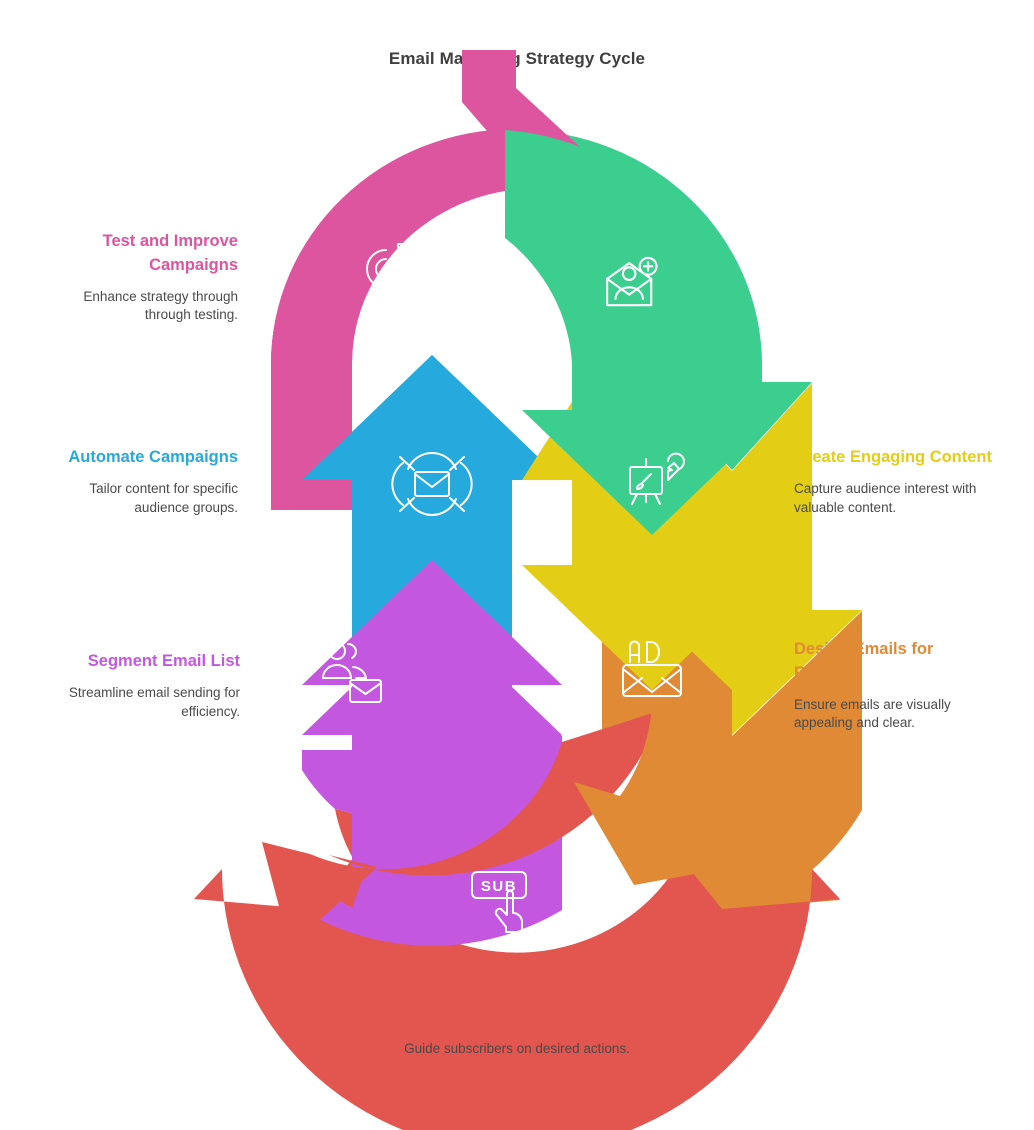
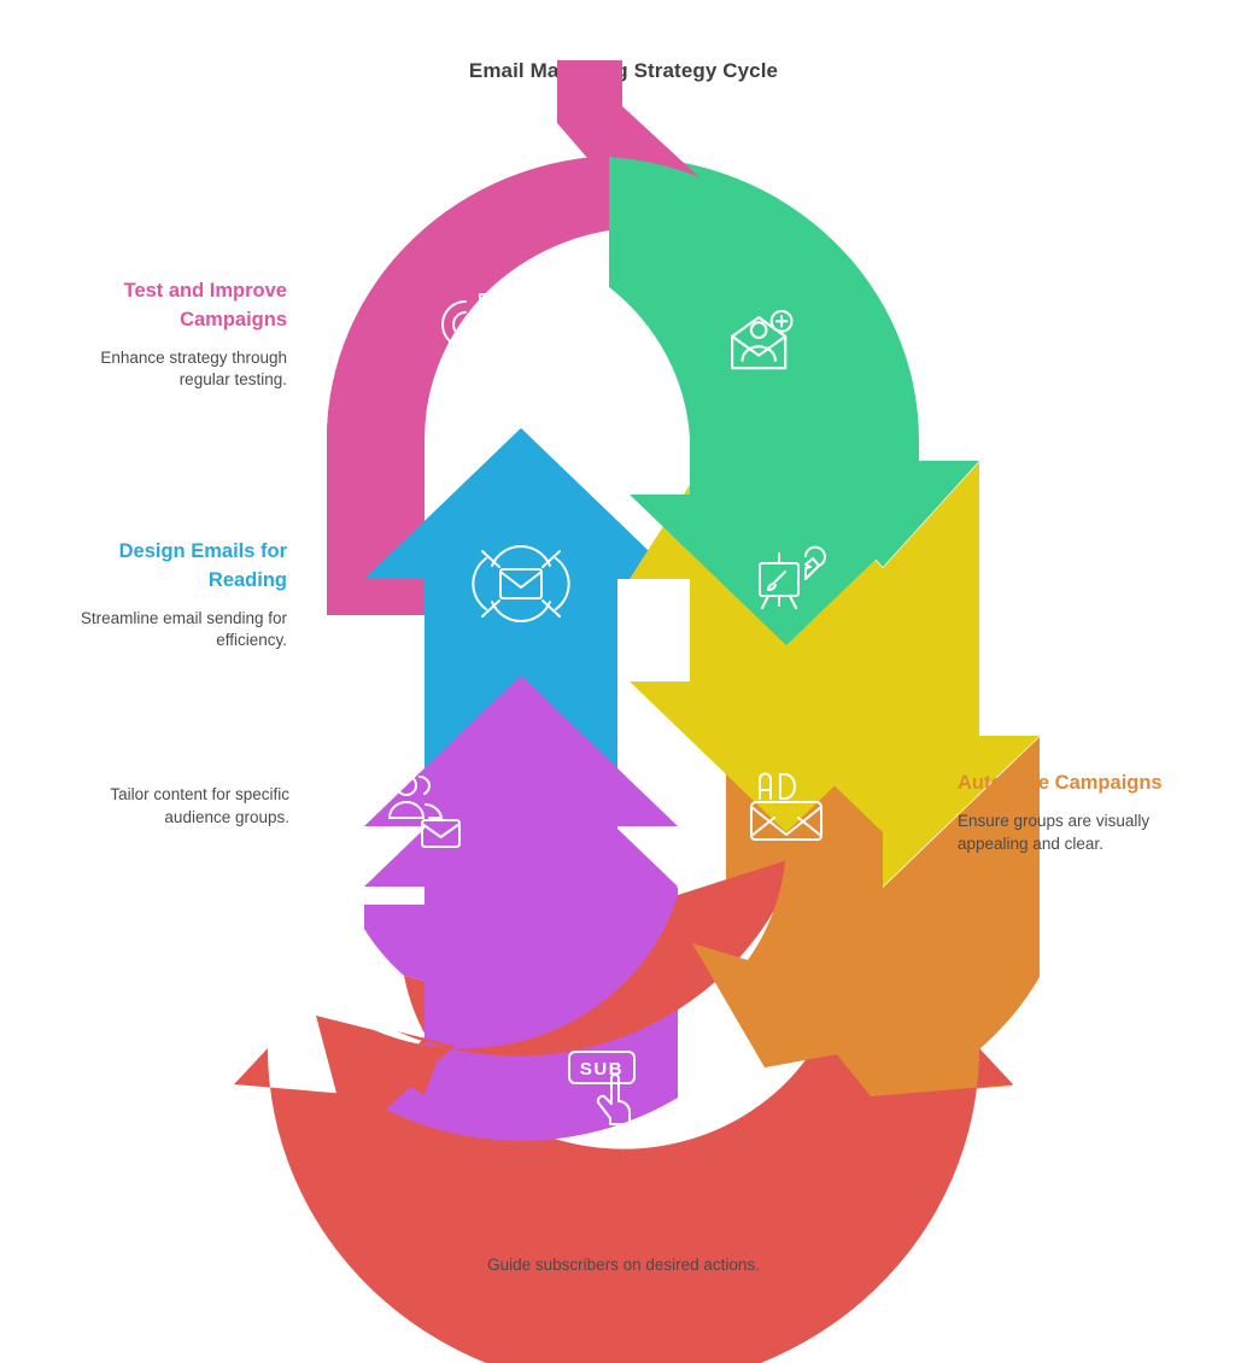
  Email Ma Strategy Cycle
  SUB
  Test and Improve Campaigns
- Enhance strategy through through testing.
+ Enhance strategy through regular testing.
- Automate Campaigns
+ Design Emails for Reading
- Tailor content for specific audience groups.
+ Streamline email sending for efficiency.
- Segment Email List
- Streamline email sending for efficiency.
+ Tailor content for specific audience groups.
- Create Engaging Content
- Capture audience interest with valuable content.
- Design Emails for Reading
+ Automate Campaigns
- Ensure emails are visually appealing and clear.
+ Ensure groups are visually appealing and clear.
  Guide subscribers on desired actions.
